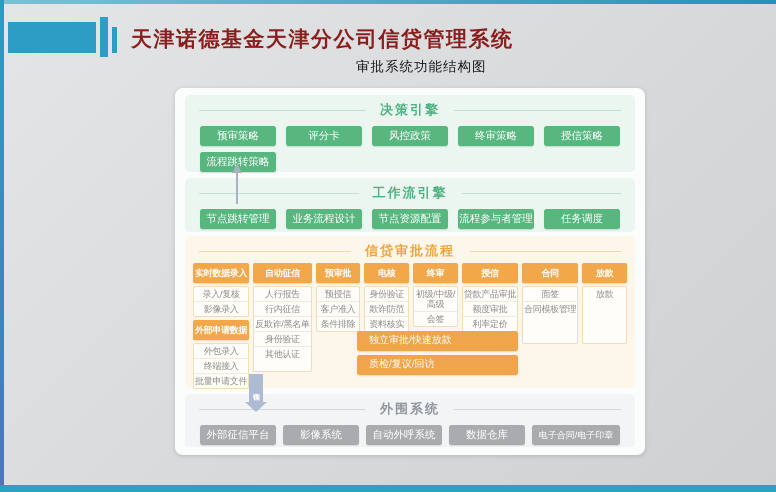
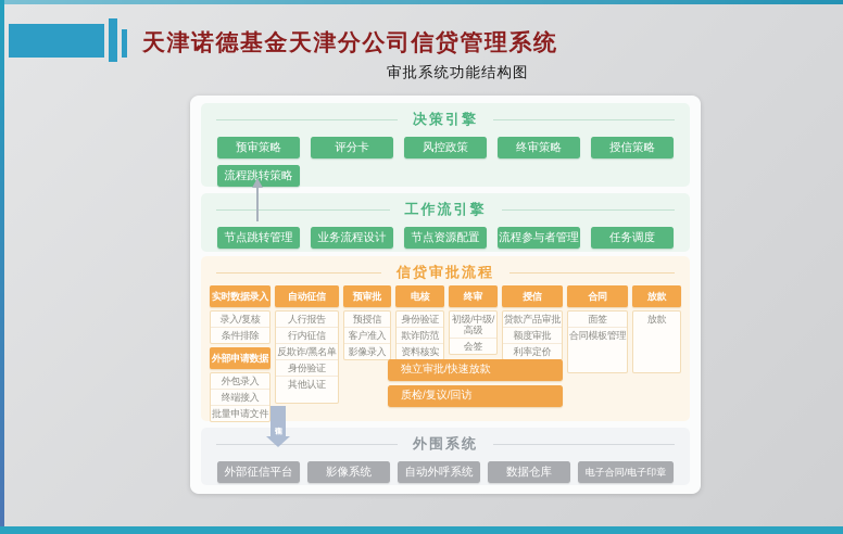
  天津诺德基金天津分公司信贷管理系统
  审批系统功能结构图
  决策引擎
  预审策略
  评分卡
  风控政策
  终审策略
  授信策略
  流程跳转策略
  工作流引擎
  节点跳转管理
  业务流程设计
  节点资源配置
  流程参与者管理
  任务调度
  信贷审批流程
  实时数据录入
  录入/复核
- 影像录入
+ 条件排除
  外部申请数据
  外包录入
  终端接入
  批量申请文件
  自动征信
  人行报告
  行内征信
  反欺诈/黑名单
  身份验证
  其他认证
  预审批
  预授信
  客户准入
- 条件排除
+ 影像录入
  电核
  身份验证
  欺诈防范
  资料核实
  终审
  初级/中级/高级
  会签
  授信
  贷款产品审批
  额度审批
  利率定价
  合同
  面签
  合同模板管理
  放款
  放款
  独立审批/快速放款
  质检/复议/回访
  外围系统
  外部征信平台
  影像系统
  自动外呼系统
  数据仓库
  电子合同/电子印章
